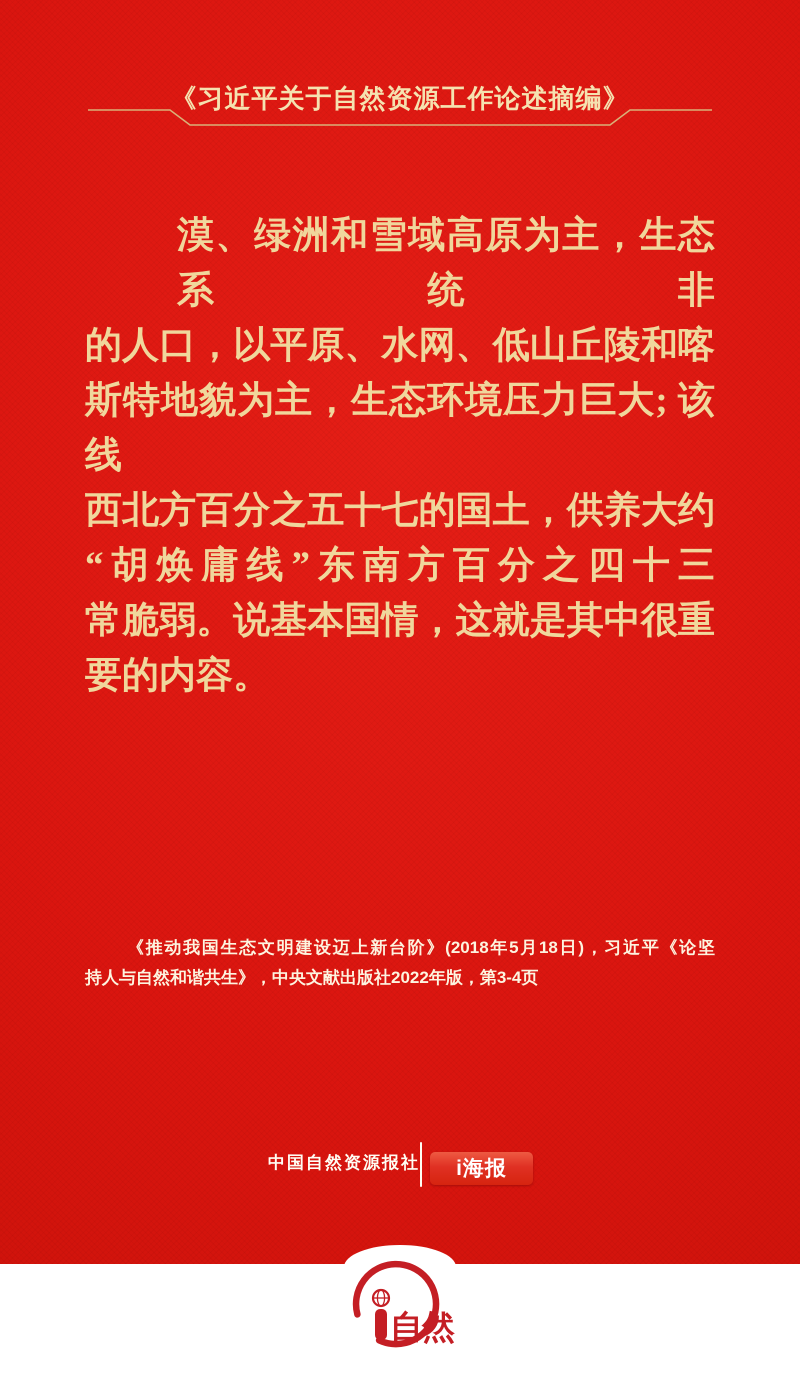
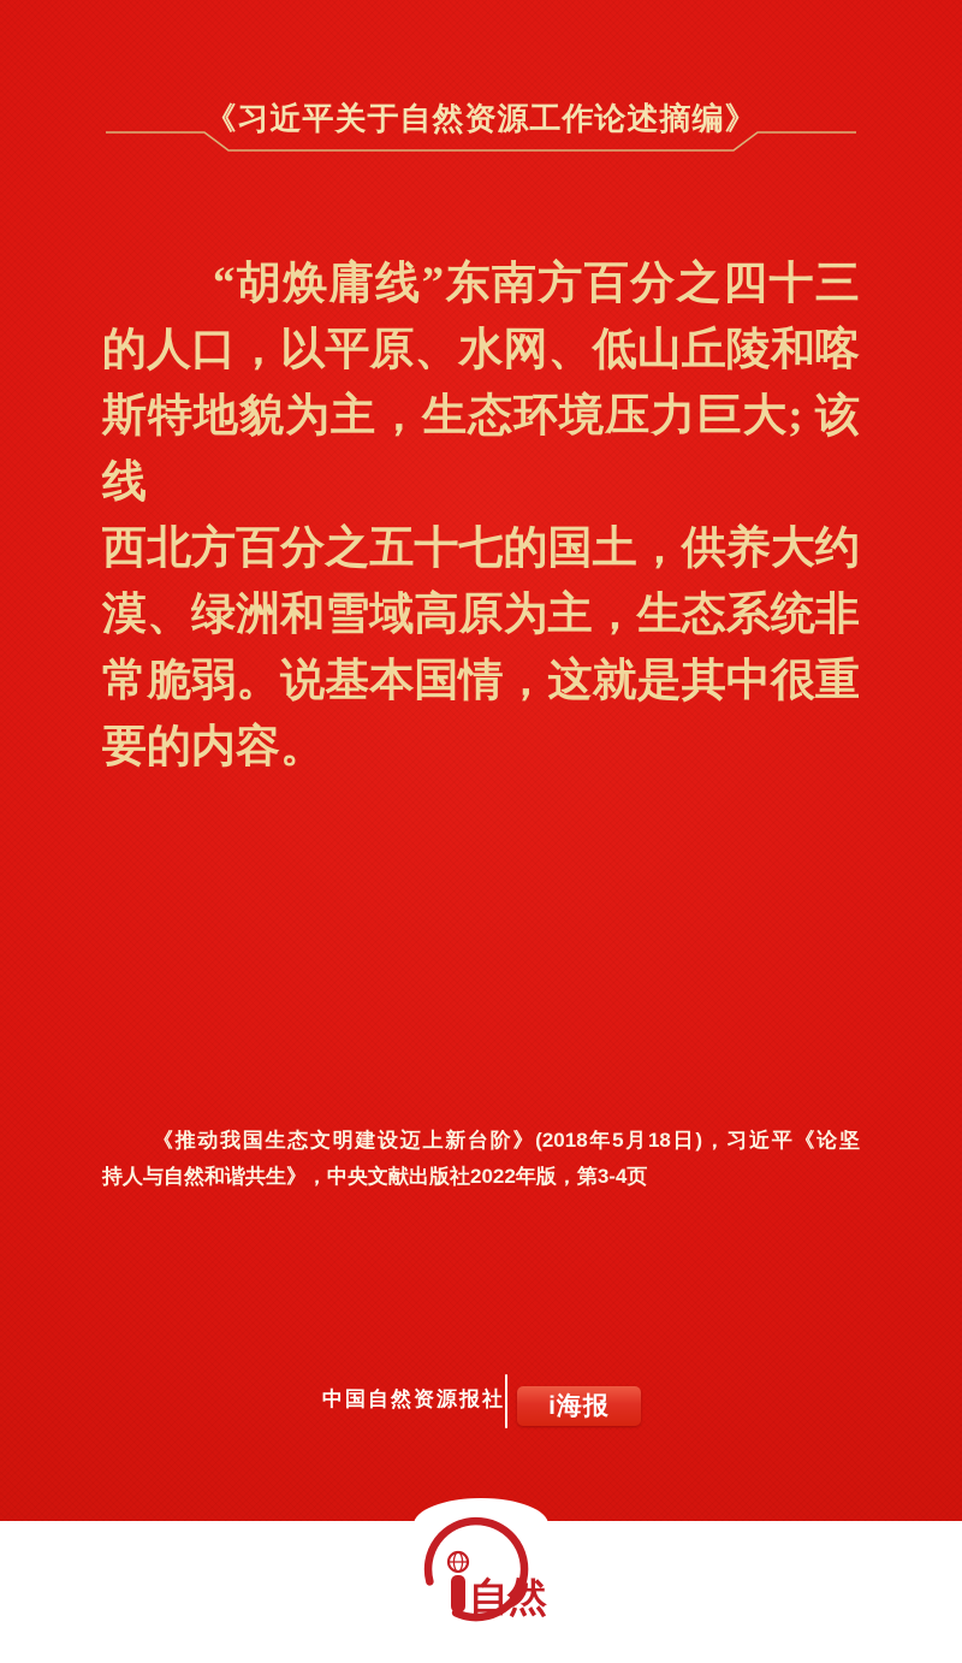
  《习近平关于自然资源工作论述摘编》
- 漠、绿洲和雪域高原为主，生态系统非
+ “胡焕庸线”东南方百分之四十三
  的人口，以平原、水网、低山丘陵和喀
  斯特地貌为主，生态环境压力巨大; 该线
  西北方百分之五十七的国土，供养大约
- “胡焕庸线”东南方百分之四十三
+ 漠、绿洲和雪域高原为主，生态系统非
  常脆弱。说基本国情，这就是其中很重
  要的内容。
  《推动我国生态文明建设迈上新台阶》(2018年5月18日)，习近平《论坚
  持人与自然和谐共生》，中央文献出版社2022年版，第3-4页
  中国自然资源报社
  i海报
  自然
